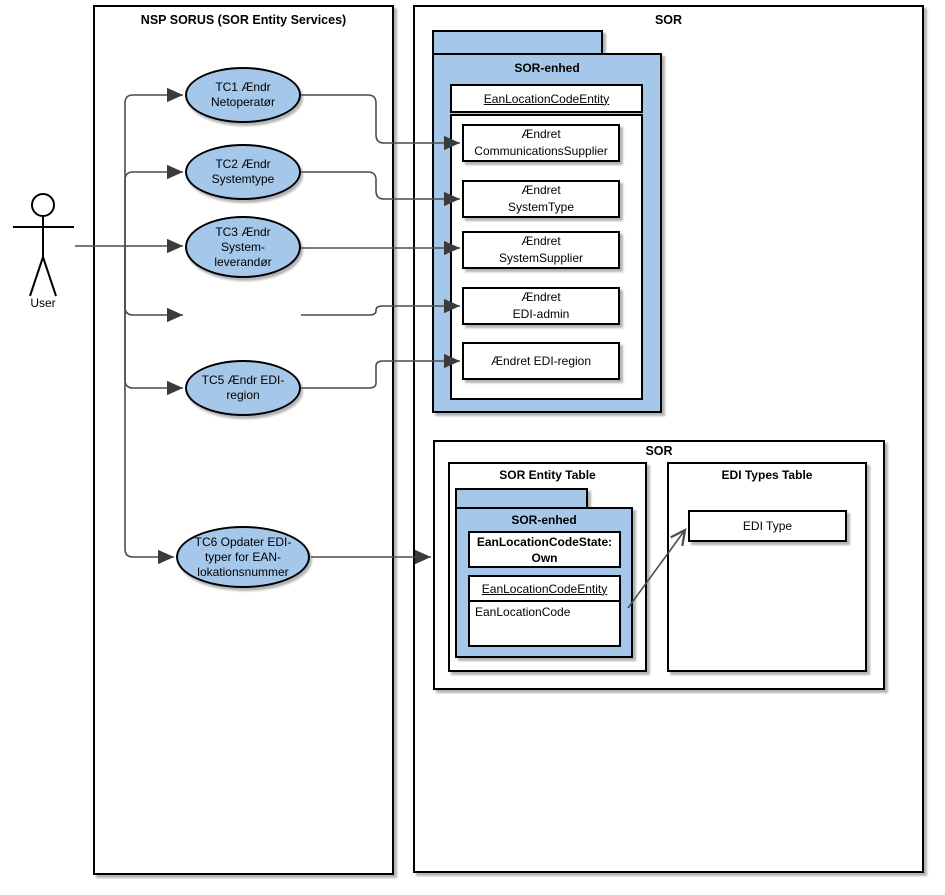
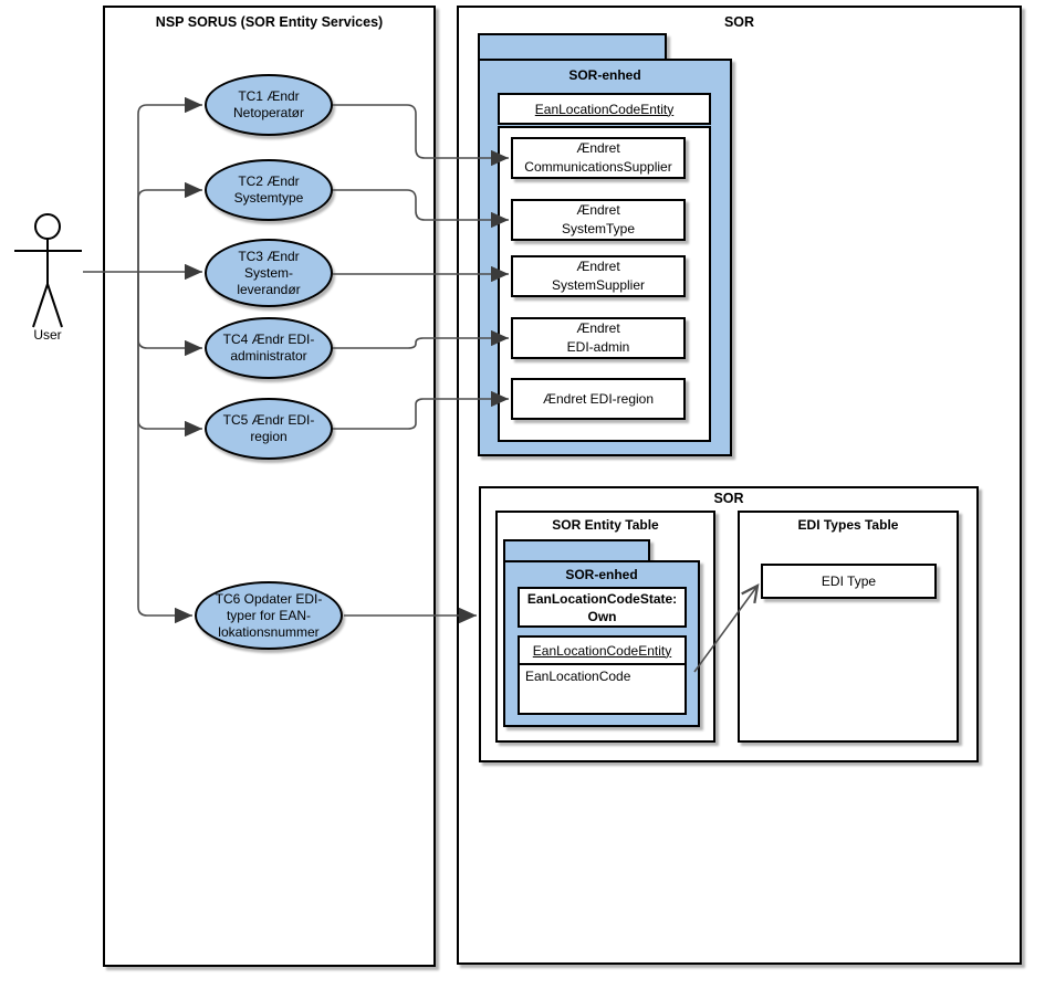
  NSP SORUS (SOR Entity Services)
  SOR
  TC1 Ændr
  Netoperatør
  TC2 Ændr
  Systemtype
  TC3 Ændr
  System-
  leverandør
+ TC4 Ændr EDI-
+ administrator
  TC5 Ændr EDI-
  region
  TC6 Opdater EDI-
  typer for EAN-
  lokationsnummer
  SOR-enhed
  EanLocationCodeEntity
  Ændret
  CommunicationsSupplier
  Ændret
  SystemType
  Ændret
  SystemSupplier
  Ændret
  EDI-admin
  Ændret EDI-region
  SOR
  SOR Entity Table
  SOR-enhed
  EanLocationCodeState:
  Own
  EanLocationCodeEntity
  EanLocationCode
  EDI Types Table
  EDI Type
  User
